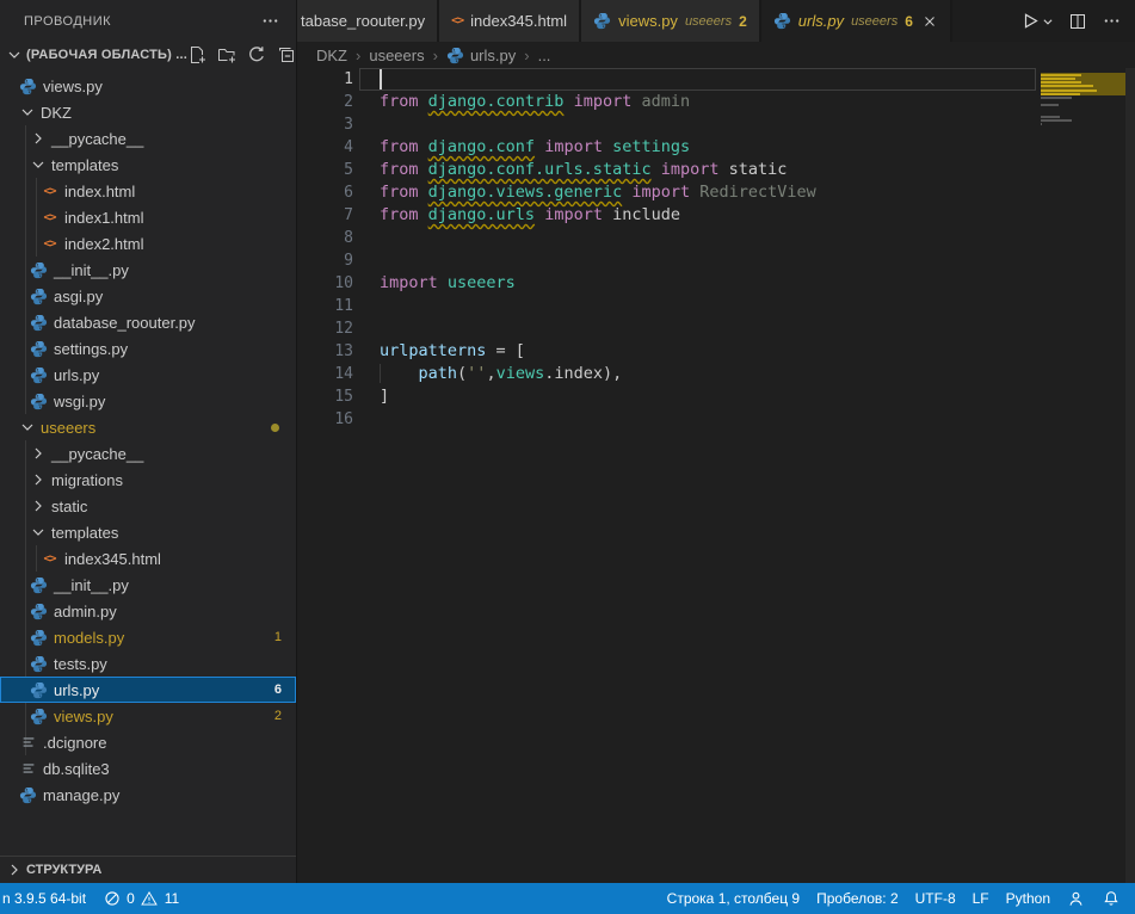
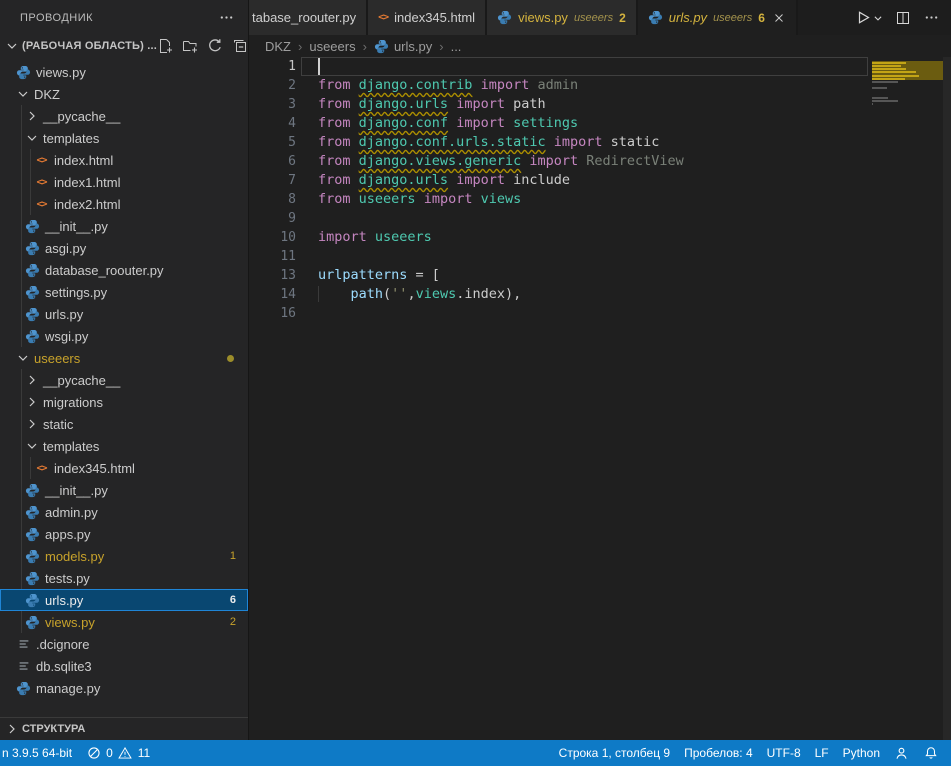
  ПРОВОДНИК
  (РАБОЧАЯ ОБЛАСТЬ) ...
  views.py
  DKZ
  __pycache__
  templates
  <>
  index.html
  <>
  index1.html
  <>
  index2.html
  __init__.py
  asgi.py
  database_roouter.py
  settings.py
  urls.py
  wsgi.py
  useeers
  __pycache__
  migrations
  static
  templates
  <>
  index345.html
  __init__.py
  admin.py
+ apps.py
  models.py
  1
  tests.py
  urls.py
  6
  views.py
  2
  .dcignore
  db.sqlite3
  manage.py
  СТРУКТУРА
  tabase_roouter.py
  <>
  index345.html
  views.py
  useeers
  2
  urls.py
  useeers
  6
  DKZ
  ›
  useeers
  ›
  urls.py
  ›
  ...
  1
  2
  from django.contrib import admin
  3
+ from django.urls import path
  4
  from django.conf import settings
  5
  from django.conf.urls.static import static
  6
  from django.views.generic import RedirectView
  7
  from django.urls import include
  8
+ from useeers import views
  9
  10
  import useeers
  11
- 12
  13
  urlpatterns = [
  14
  path('',views.index),
- 15
- ]
  16
  n 3.9.5 64-bit
  0
  11
  Строка 1, столбец 9
- Пробелов: 2
+ Пробелов: 4
  UTF-8
  LF
  Python
